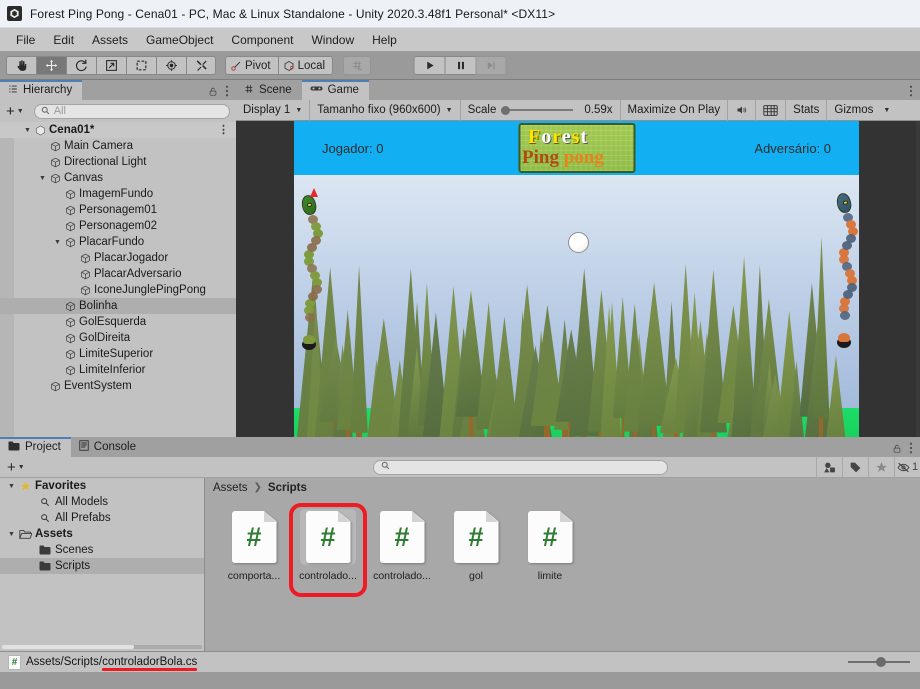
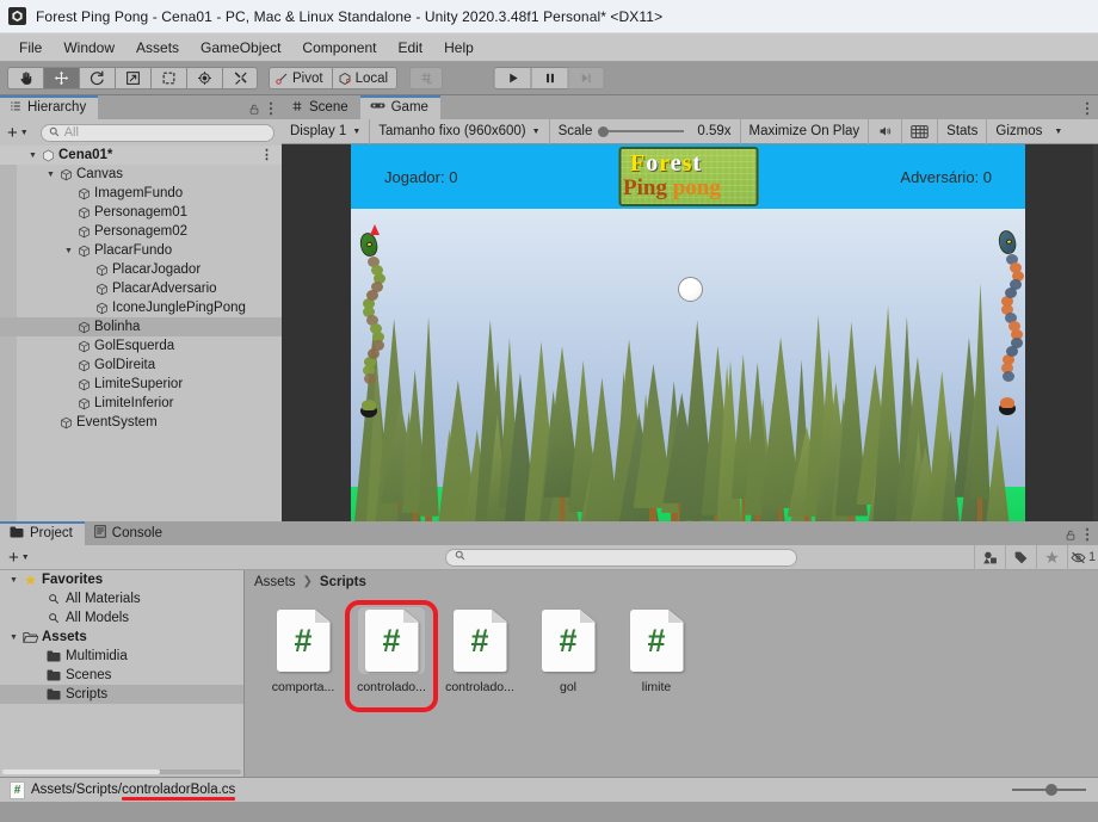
  Forest Ping Pong - Cena01 - PC, Mac & Linux Standalone - Unity 2020.3.48f1 Personal* <DX11>
  File
- Edit
+ Window
  Assets
  GameObject
  Component
- Window
+ Edit
  Help
  Pivot
  Local
  Hierarchy
  +
  All
  Cena01*
  ⋮
- Main Camera
- Directional Light
  Canvas
  ImagemFundo
  Personagem01
  Personagem02
  PlacarFundo
  PlacarJogador
  PlacarAdversario
  IconeJunglePingPong
  Bolinha
  GolEsquerda
  GolDireita
  LimiteSuperior
  LimiteInferior
  EventSystem
  Scene
  Game
  Display 1
  Tamanho fixo (960x600)
  Scale
  0.59x
  Maximize On Play
  Stats
  Gizmos
  Jogador: 0
  Forest
  Ping pong
  Adversário: 0
  Project
  Console
  +
  1
  Favorites
+ All Materials
  All Models
- All Prefabs
  Assets
+ Multimidia
  Scenes
  Scripts
  Assets
  ❯
  Scripts
  #
  comporta...
  #
  controlado...
  #
  controlado...
  #
  gol
  #
  limite
  #
  Assets/Scripts/controladorBola.cs
